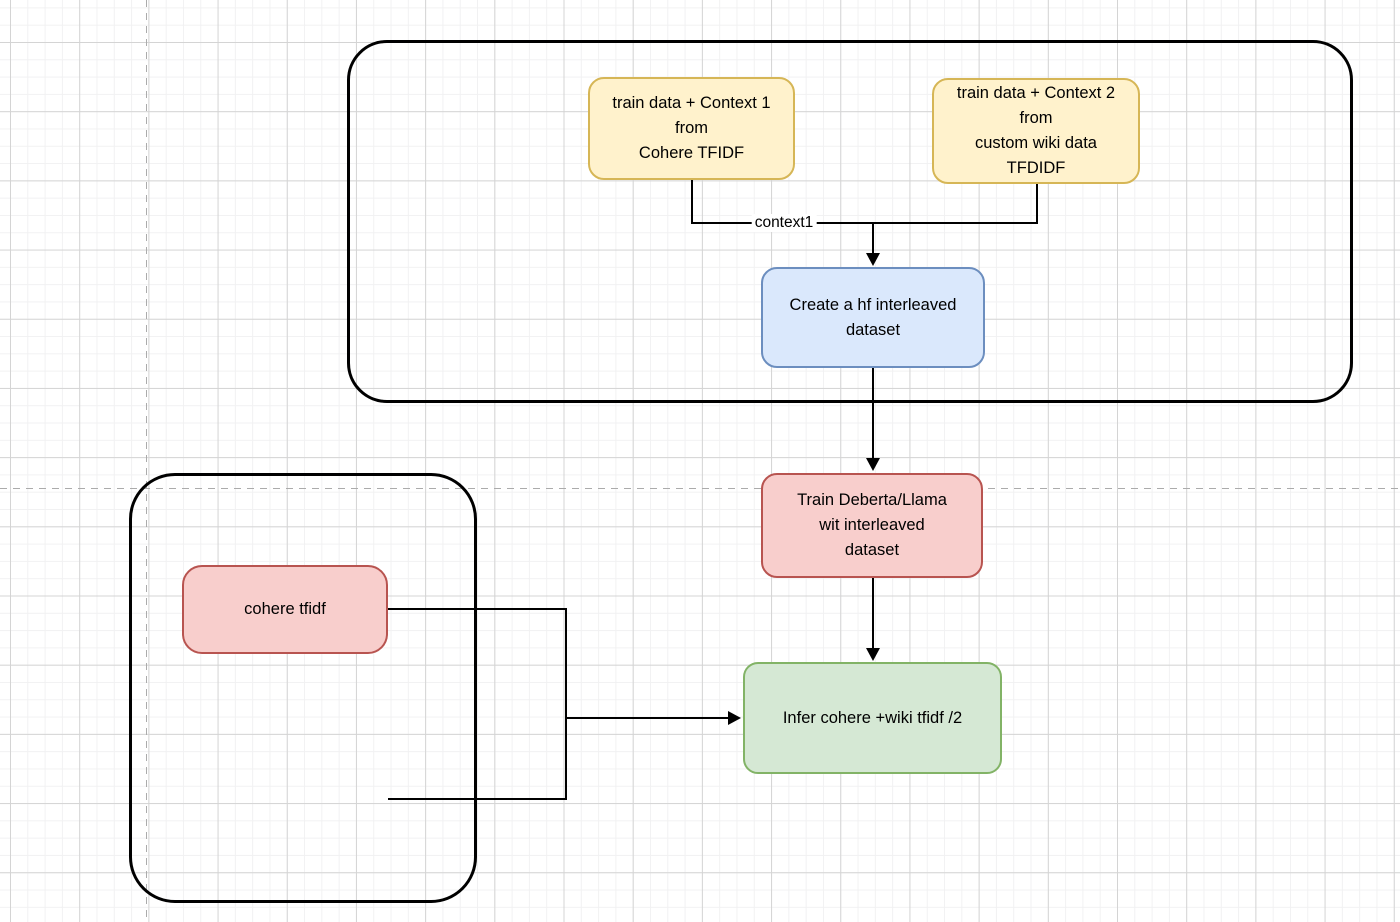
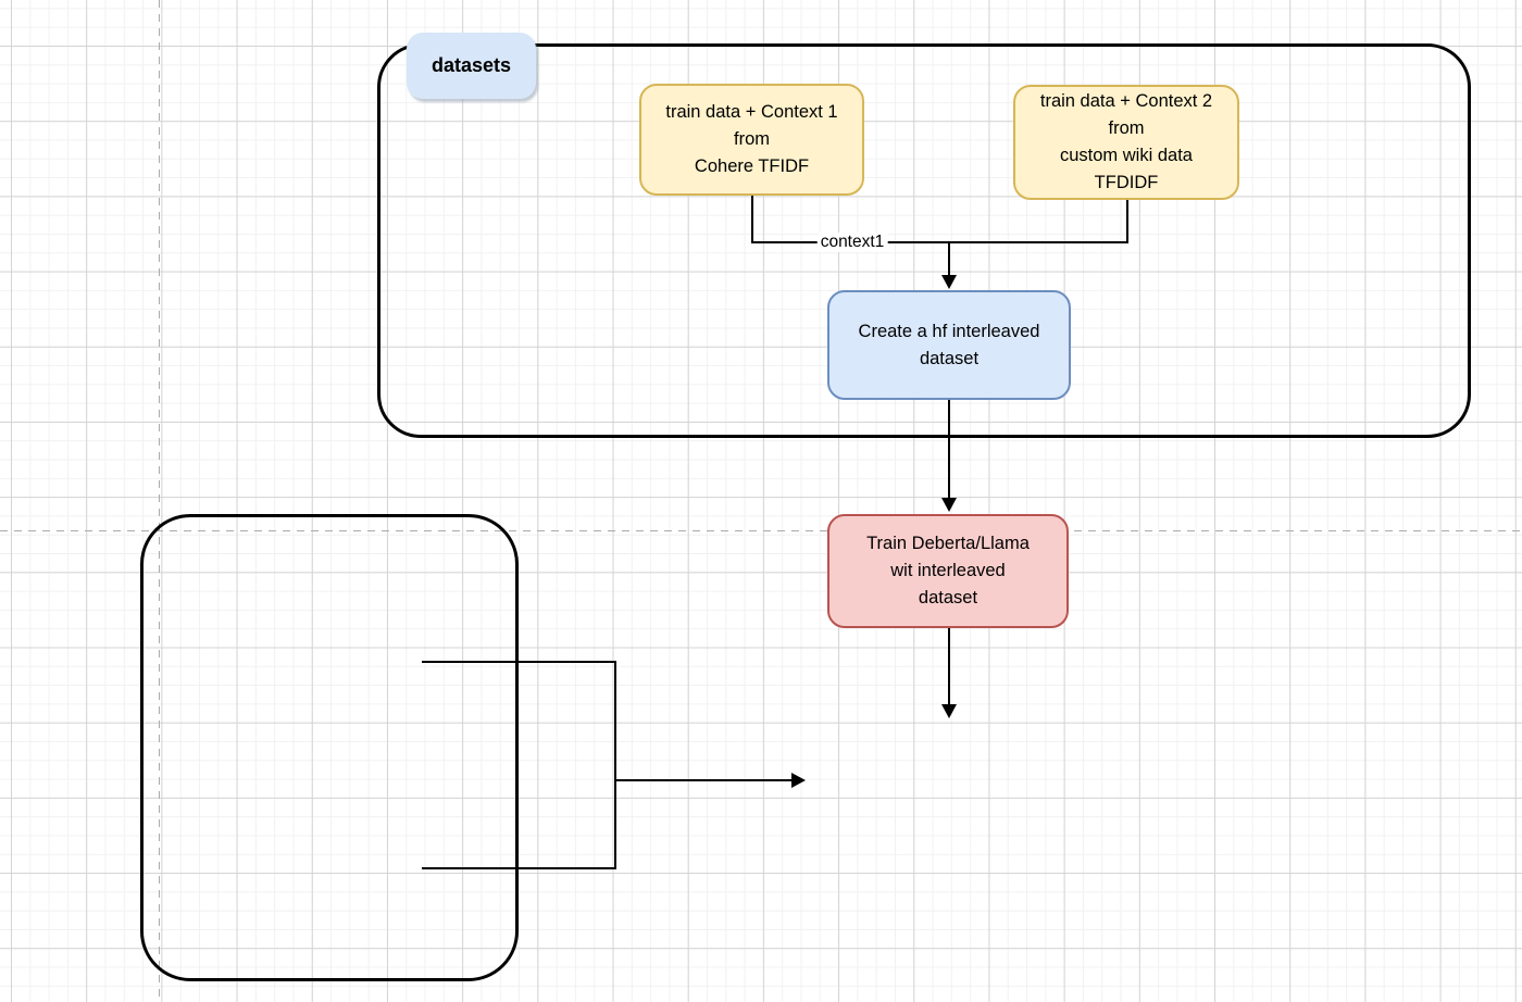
  context1
+ datasets
  train data + Context 1
  from
  Cohere TFIDF
  train data + Context 2
  from
  custom wiki data
  TFDIDF
  Create a hf interleaved
  dataset
  Train Deberta/Llama
  wit interleaved
  dataset
- Infer cohere +wiki tfidf /2
- cohere tfidf
